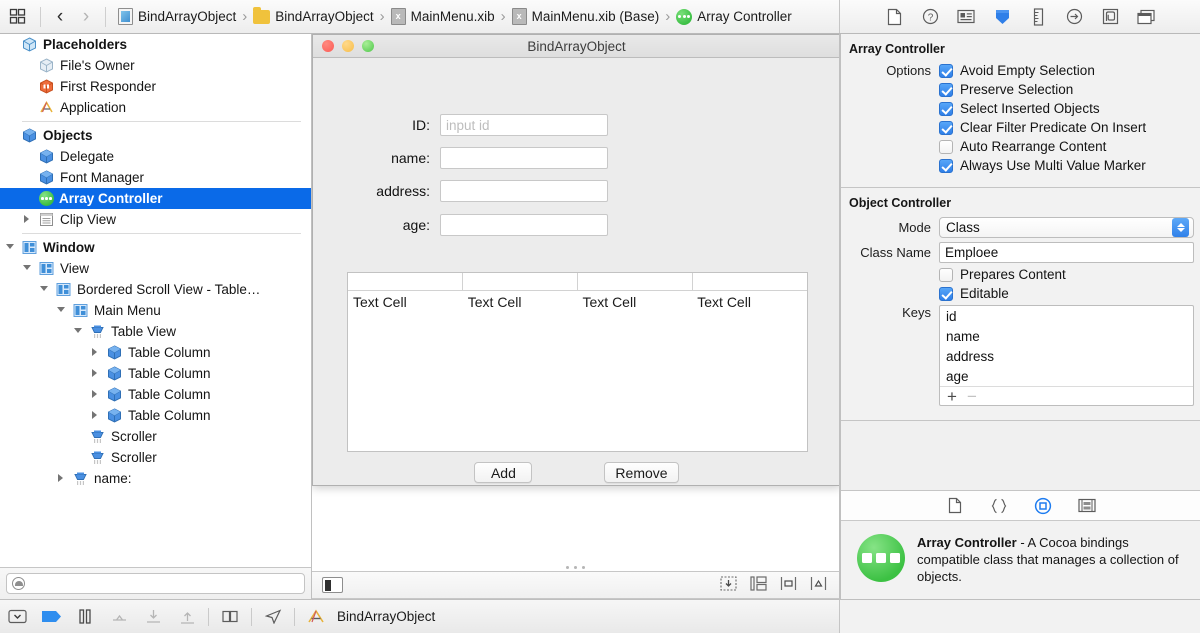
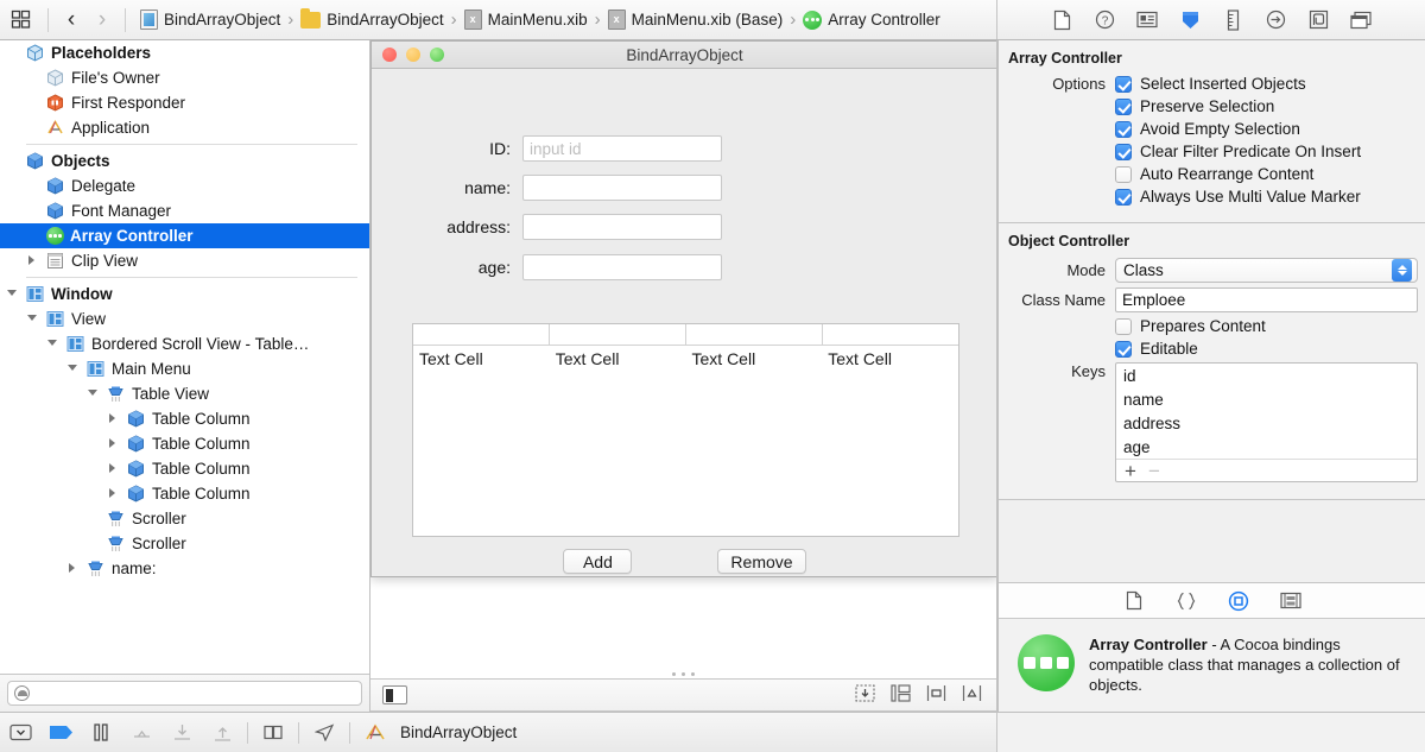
  ‹
  ›
  BindArrayObject
  ›
  BindArrayObject
  ›
  x
  MainMenu.xib
  ›
  x
  MainMenu.xib (Base)
  ›
  Array Controller
  ?
  Placeholders
  File's Owner
  First Responder
  Application
  Objects
  Delegate
  Font Manager
  Array Controller
  Clip View
  Window
  View
  Bordered Scroll View - Table…
  Main Menu
  Table View
  Table Column
  Table Column
  Table Column
  Table Column
  Scroller
  Scroller
  name:
  BindArrayObject
  ID:
  input id
  name:
  address:
  age:
  Text Cell
  Text Cell
  Text Cell
  Text Cell
  Add
  Remove
  Array Controller
  Options
- Avoid Empty Selection
+ Select Inserted Objects
  Preserve Selection
- Select Inserted Objects
+ Avoid Empty Selection
  Clear Filter Predicate On Insert
  Auto Rearrange Content
  Always Use Multi Value Marker
  Object Controller
  Mode
  Class
  Class Name
  Emploee
  Prepares Content
  Editable
  Keys
  id
  name
  address
  age
  +
  −
  Array Controller - A Cocoa bindings compatible class that manages a collection of objects.
  BindArrayObject
